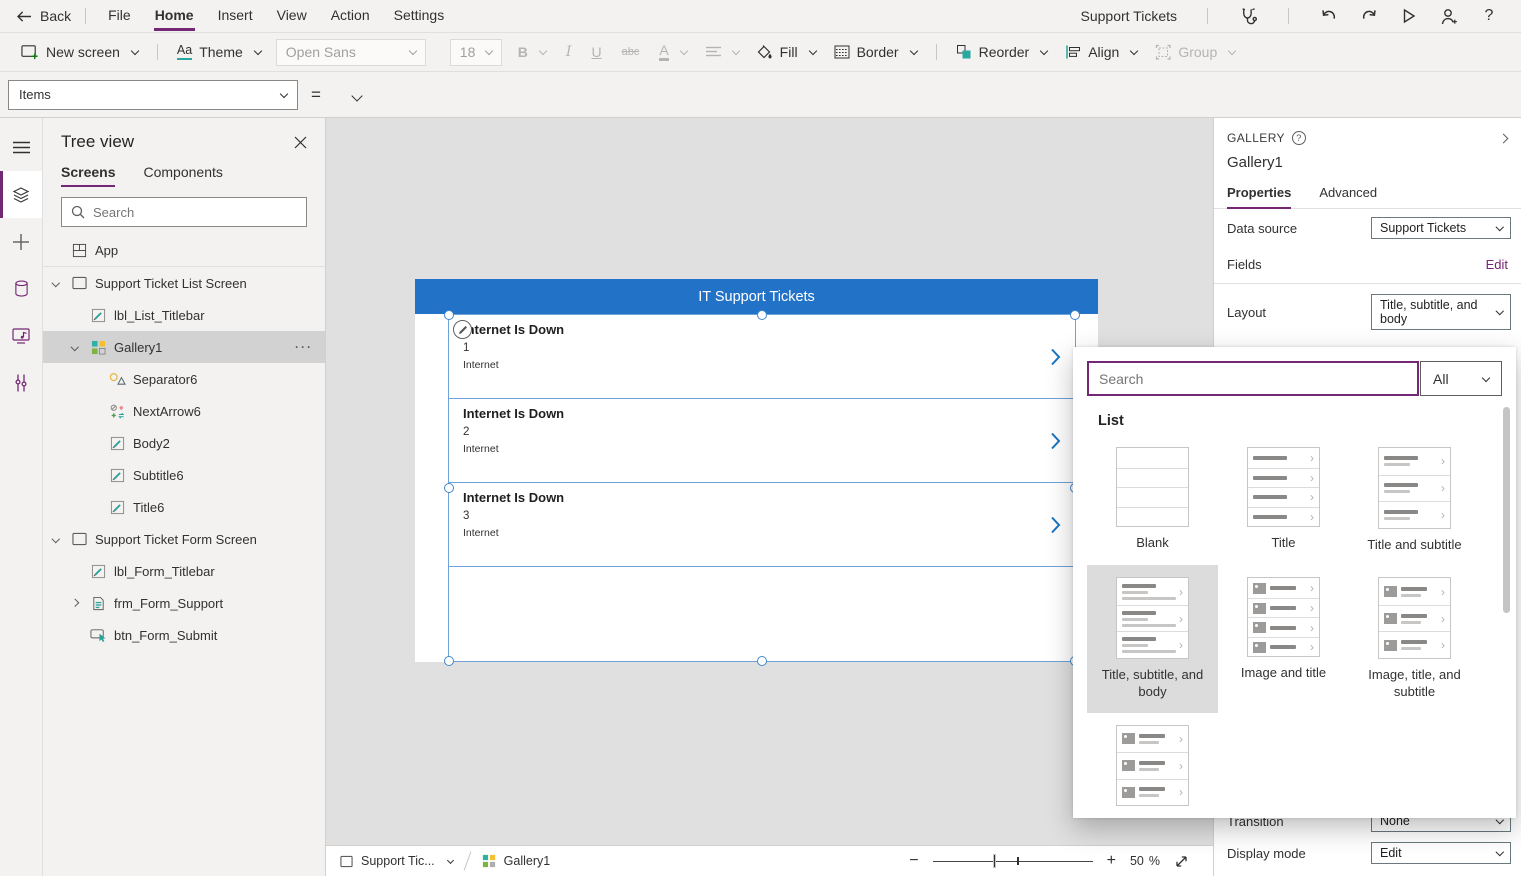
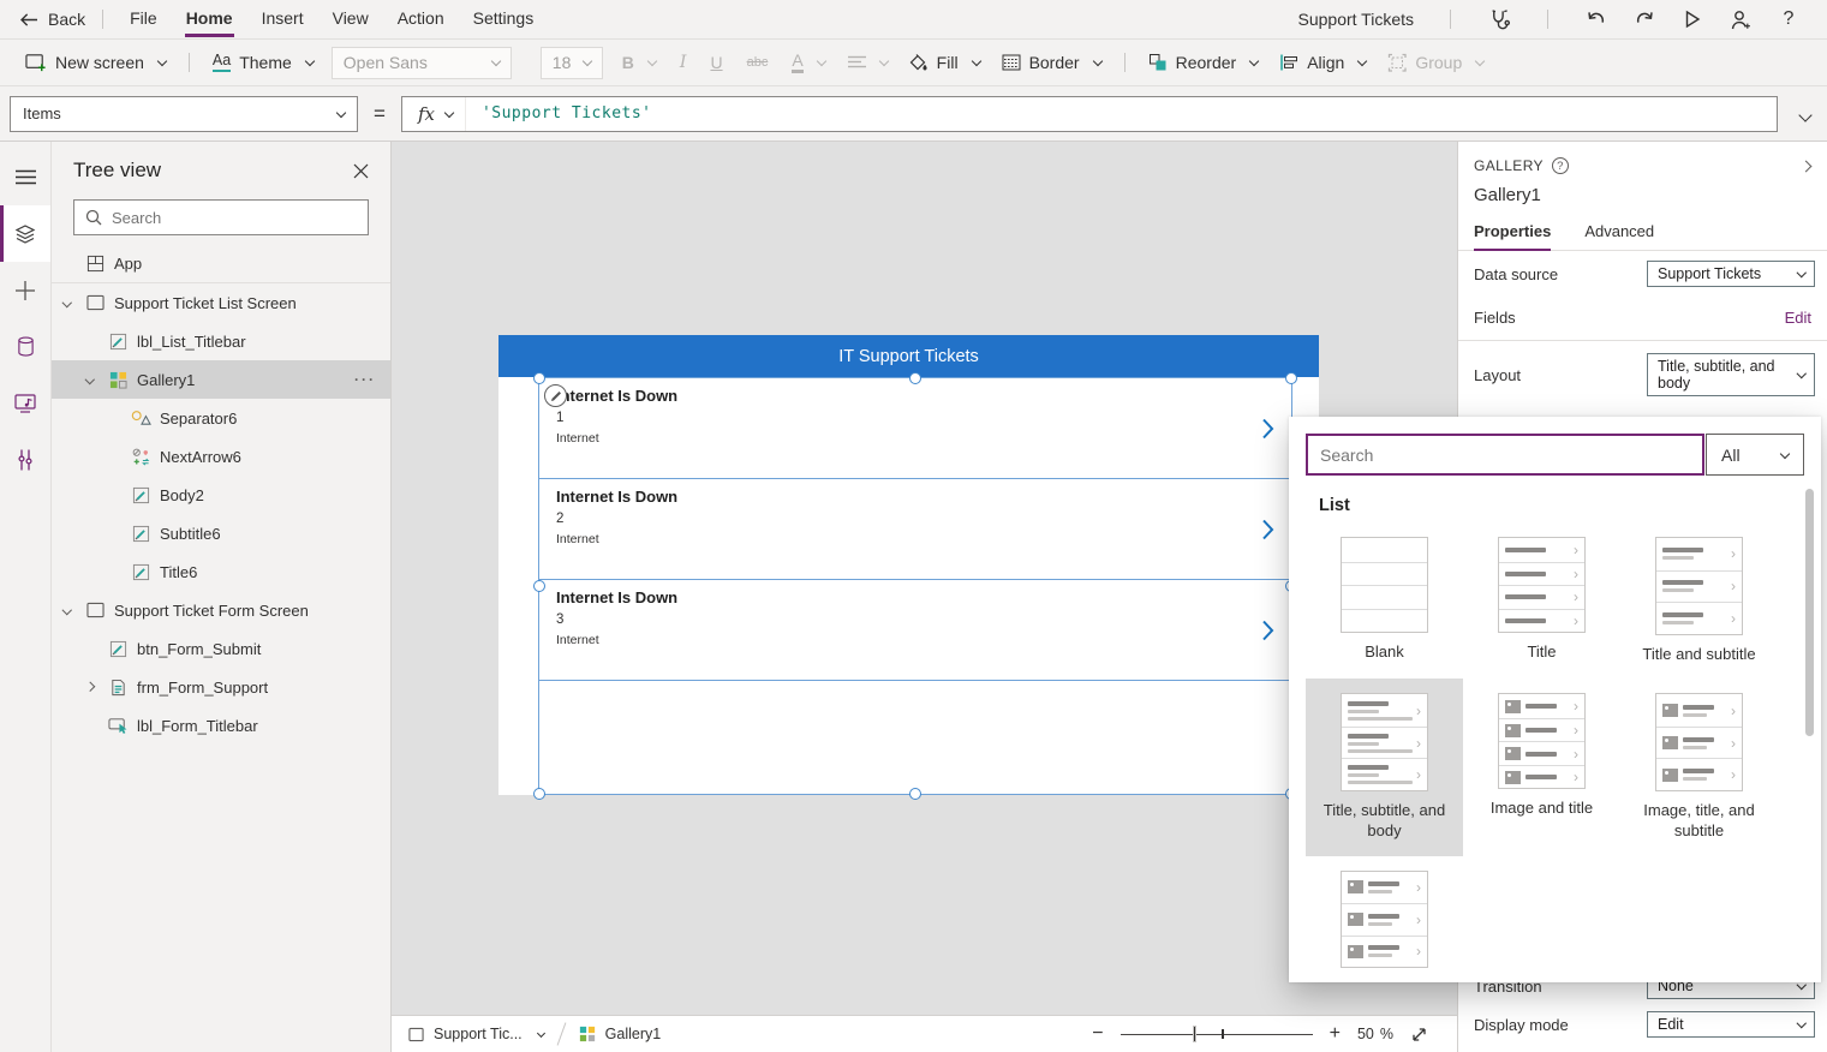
  Back
  File
  Home
  Insert
  View
  Action
  Settings
  Support Tickets
  ?
  New screen
  Aa
  Theme
  Open Sans
  18
  B
  I
  U
  abc
  A
  Fill
  Border
  Reorder
  Align
  Group
  Items
  =
+ fx
+ 'Support Tickets'
  Tree view
- Screens
- Components
  Search
  App
  Support Ticket List Screen
  lbl_List_Titlebar
  Gallery1
  ···
  Separator6
  NextArrow6
  Body2
  Subtitle6
  Title6
  Support Ticket Form Screen
- lbl_Form_Titlebar
+ btn_Form_Submit
  frm_Form_Support
- btn_Form_Submit
+ lbl_Form_Titlebar
  IT Support Tickets
  ternet Is Down
  1
  Internet
  Internet Is Down
  2
  Internet
  Internet Is Down
  3
  Internet
  Support Tic...
  Gallery1
  −
  +
  50
  %
  GALLERY
  ?
  Gallery1
  Properties
  Advanced
  Data source
  Support Tickets
  Fields
  Edit
  Layout
  Title, subtitle, and body
  Transition
  None
  Display mode
  Edit
  Search
  All
  List
  Blank
  ›
  ›
  ›
  ›
  Title
  ›
  ›
  ›
  Title and subtitle
  ›
  ›
  ›
  Title, subtitle, and body
  ›
  ›
  ›
  ›
  Image and title
  ›
  ›
  ›
  Image, title, and subtitle
  ›
  ›
  ›
